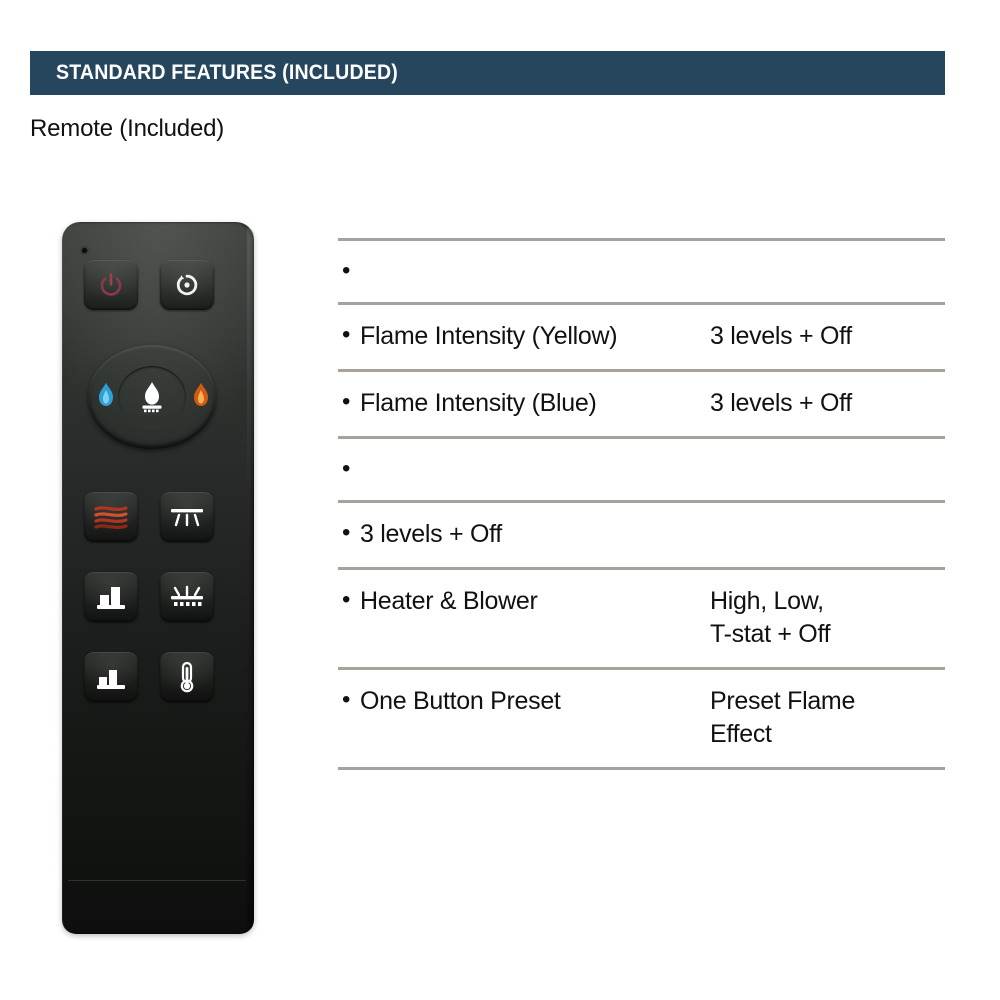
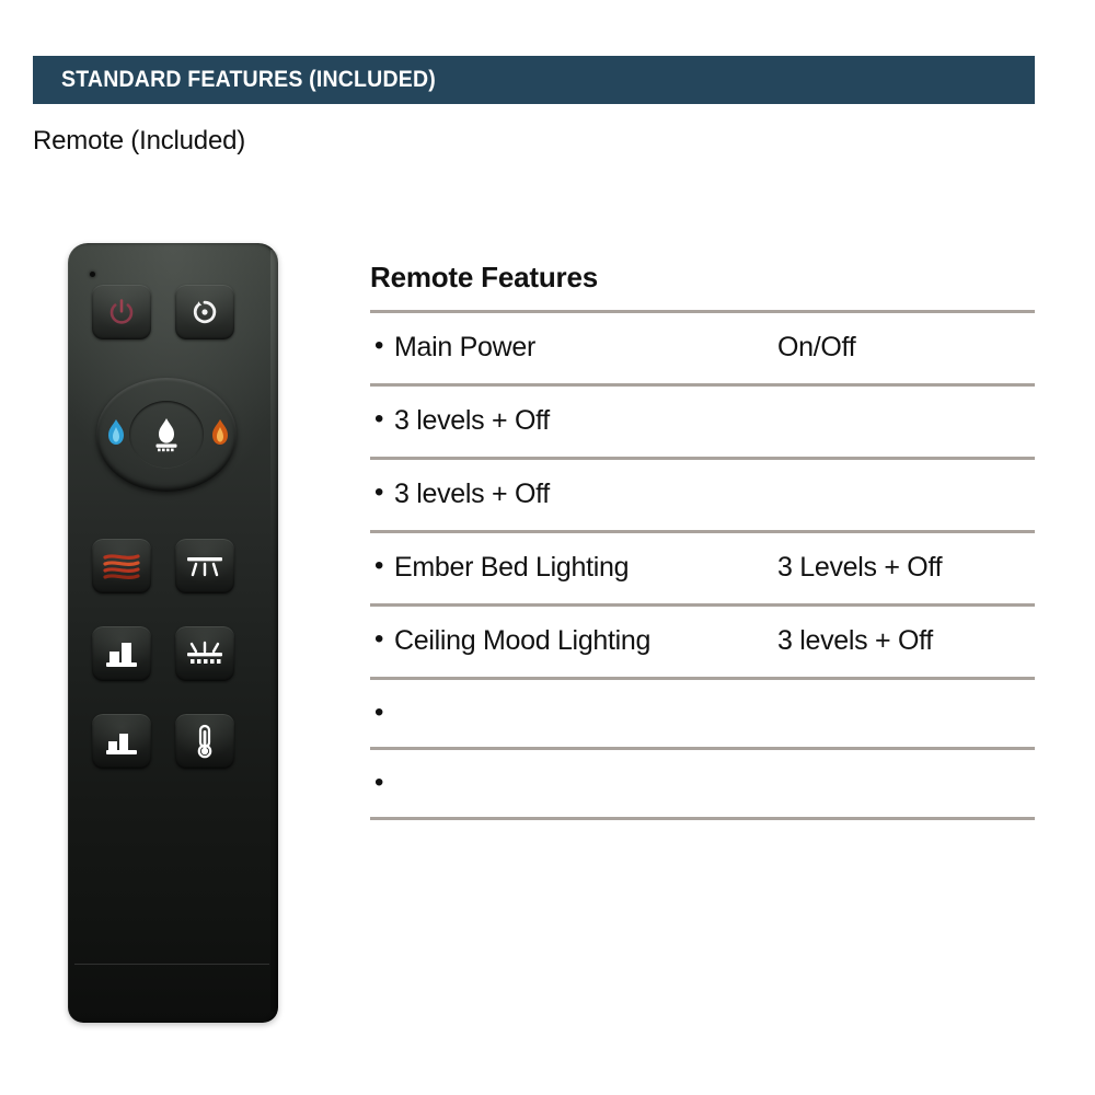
  STANDARD FEATURES (INCLUDED)
  Remote (Included)
+ Remote Features
  •
+ Main Power
+ On/Off
  •
- Flame Intensity (Yellow)
  3 levels + Off
  •
- Flame Intensity (Blue)
  3 levels + Off
  •
+ Ember Bed Lighting
+ 3 Levels + Off
  •
+ Ceiling Mood Lighting
  3 levels + Off
  •
- Heater & Blower
- High, Low,
- T-stat + Off
  •
- One Button Preset
- Preset Flame
- Effect
